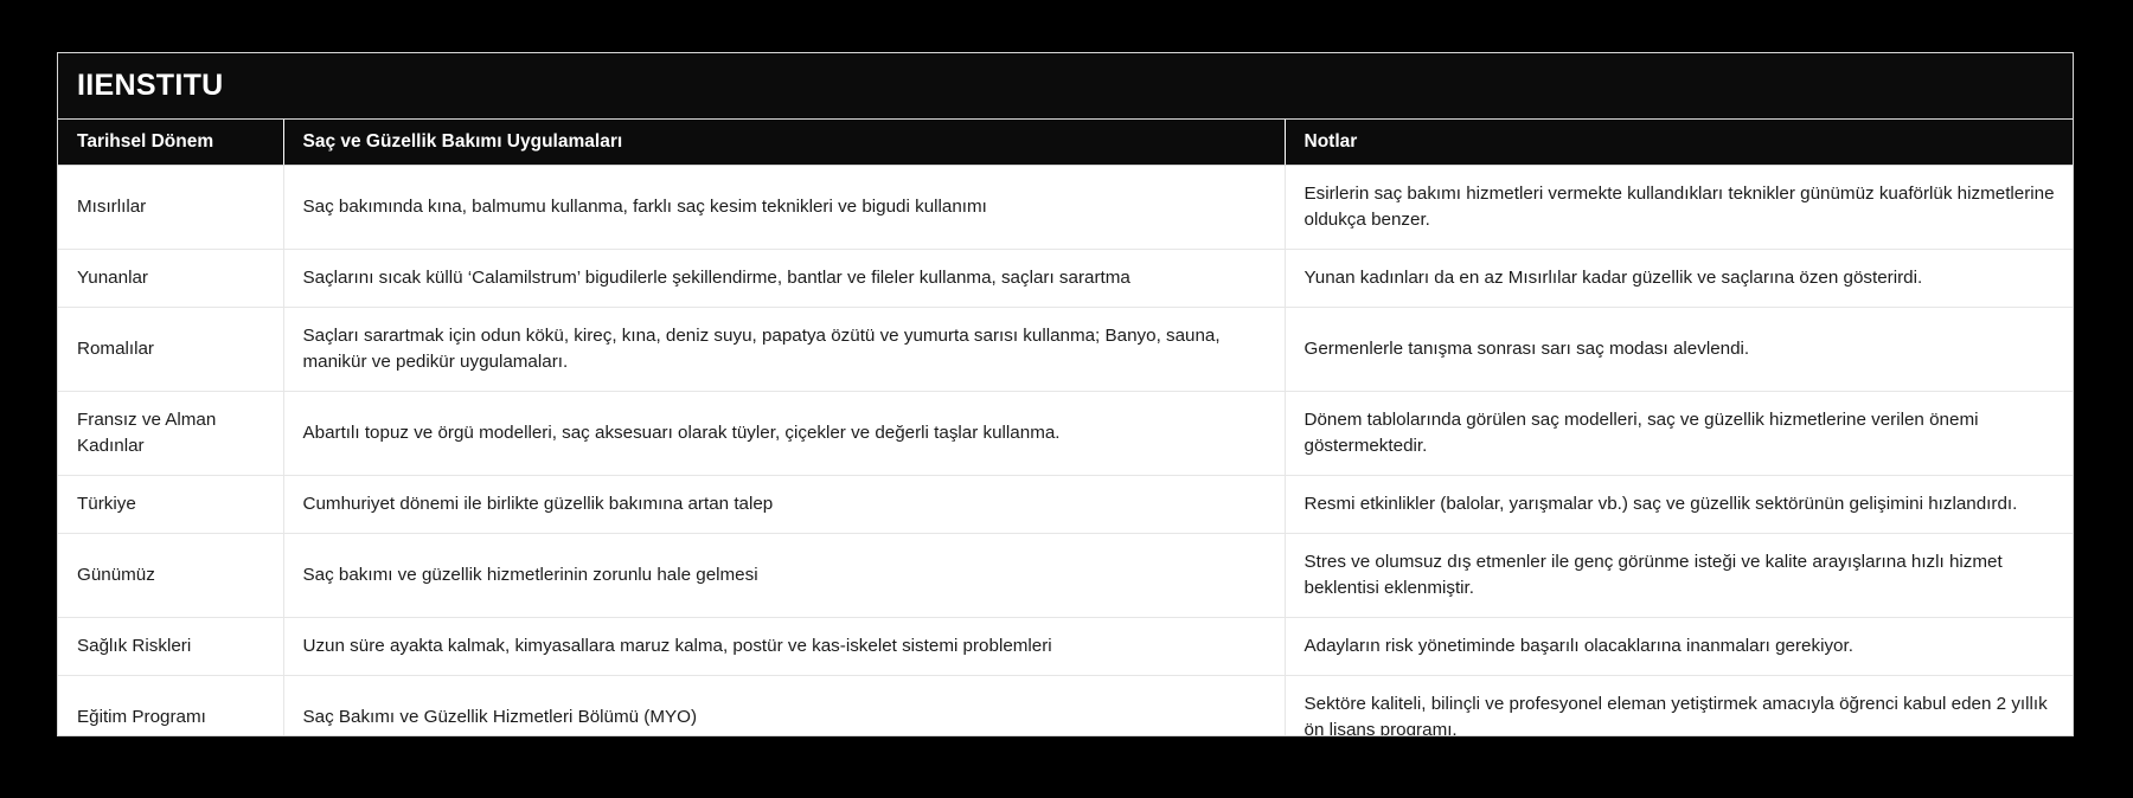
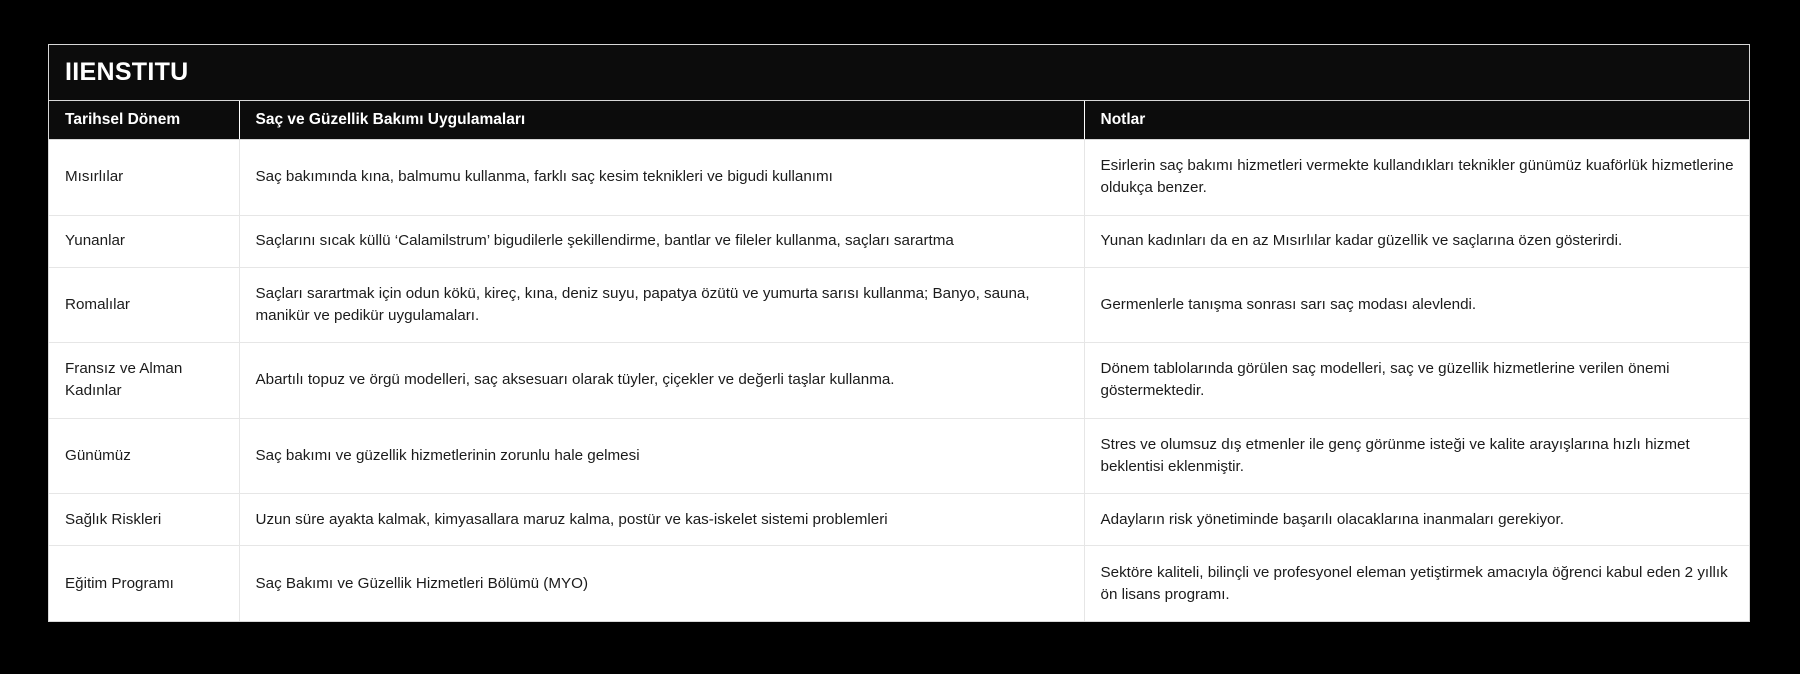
  IIENSTITU
  Tarihsel Dönem	Saç ve Güzellik Bakımı Uygulamaları	Notlar
  Mısırlılar	Saç bakımında kına, balmumu kullanma, farklı saç kesim teknikleri ve bigudi kullanımı	Esirlerin saç bakımı hizmetleri vermekte kullandıkları teknikler günümüz kuaförlük hizmetlerine oldukça benzer.
  Yunanlar	Saçlarını sıcak küllü ‘Calamilstrum’ bigudilerle şekillendirme, bantlar ve fileler kullanma, saçları sarartma	Yunan kadınları da en az Mısırlılar kadar güzellik ve saçlarına özen gösterirdi.
  Romalılar	Saçları sarartmak için odun kökü, kireç, kına, deniz suyu, papatya özütü ve yumurta sarısı kullanma; Banyo, sauna, manikür ve pedikür uygulamaları.	Germenlerle tanışma sonrası sarı saç modası alevlendi.
  Fransız ve Alman Kadınlar	Abartılı topuz ve örgü modelleri, saç aksesuarı olarak tüyler, çiçekler ve değerli taşlar kullanma.	Dönem tablolarında görülen saç modelleri, saç ve güzellik hizmetlerine verilen önemi göstermektedir.
- Türkiye	Cumhuriyet dönemi ile birlikte güzellik bakımına artan talep	Resmi etkinlikler (balolar, yarışmalar vb.) saç ve güzellik sektörünün gelişimini hızlandırdı.
  Günümüz	Saç bakımı ve güzellik hizmetlerinin zorunlu hale gelmesi	Stres ve olumsuz dış etmenler ile genç görünme isteği ve kalite arayışlarına hızlı hizmet beklentisi eklenmiştir.
  Sağlık Riskleri	Uzun süre ayakta kalmak, kimyasallara maruz kalma, postür ve kas-iskelet sistemi problemleri	Adayların risk yönetiminde başarılı olacaklarına inanmaları gerekiyor.
  Eğitim Programı	Saç Bakımı ve Güzellik Hizmetleri Bölümü (MYO)	Sektöre kaliteli, bilinçli ve profesyonel eleman yetiştirmek amacıyla öğrenci kabul eden 2 yıllık ön lisans programı.
